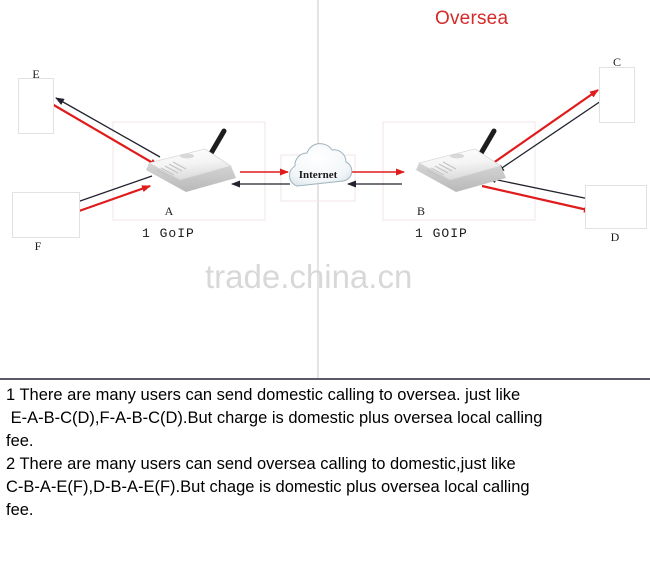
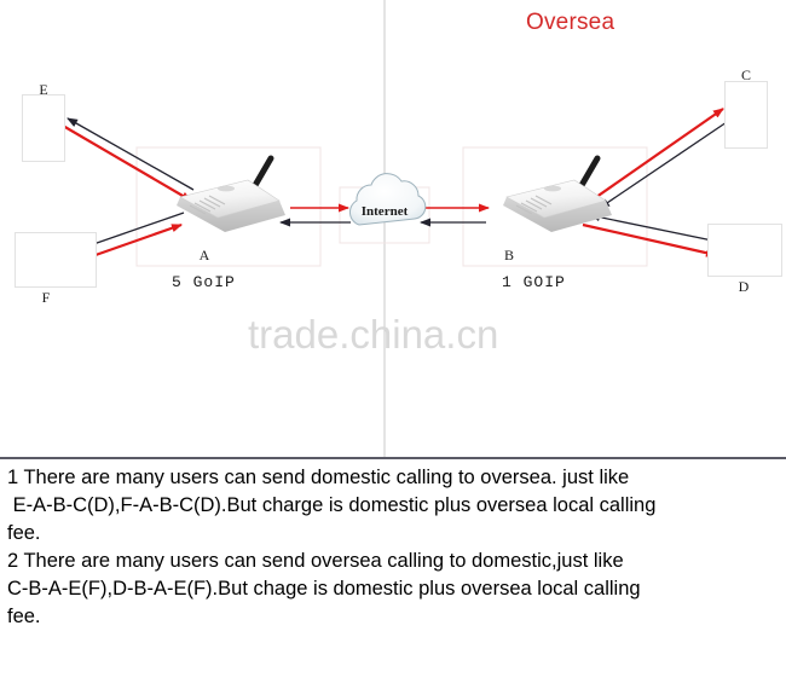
  Oversea
  Internet
  E
  F
  C
  D
  A
  B
- 1 GoIP
+ 5 GoIP
  1 GOIP
  trade.china.cn
  1 There are many users can send domestic calling to oversea. just like
  E-A-B-C(D),F-A-B-C(D).But charge is domestic plus oversea local calling
  fee.
  2 There are many users can send oversea calling to domestic,just like
  C-B-A-E(F),D-B-A-E(F).But chage is domestic plus oversea local calling
  fee.
